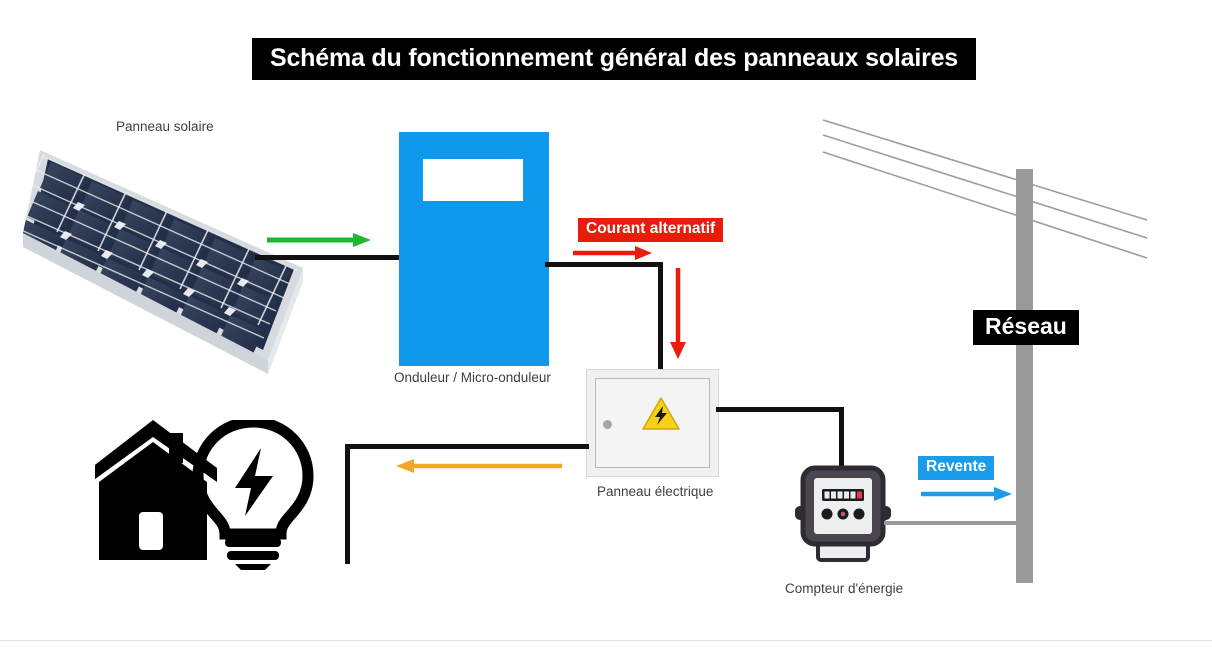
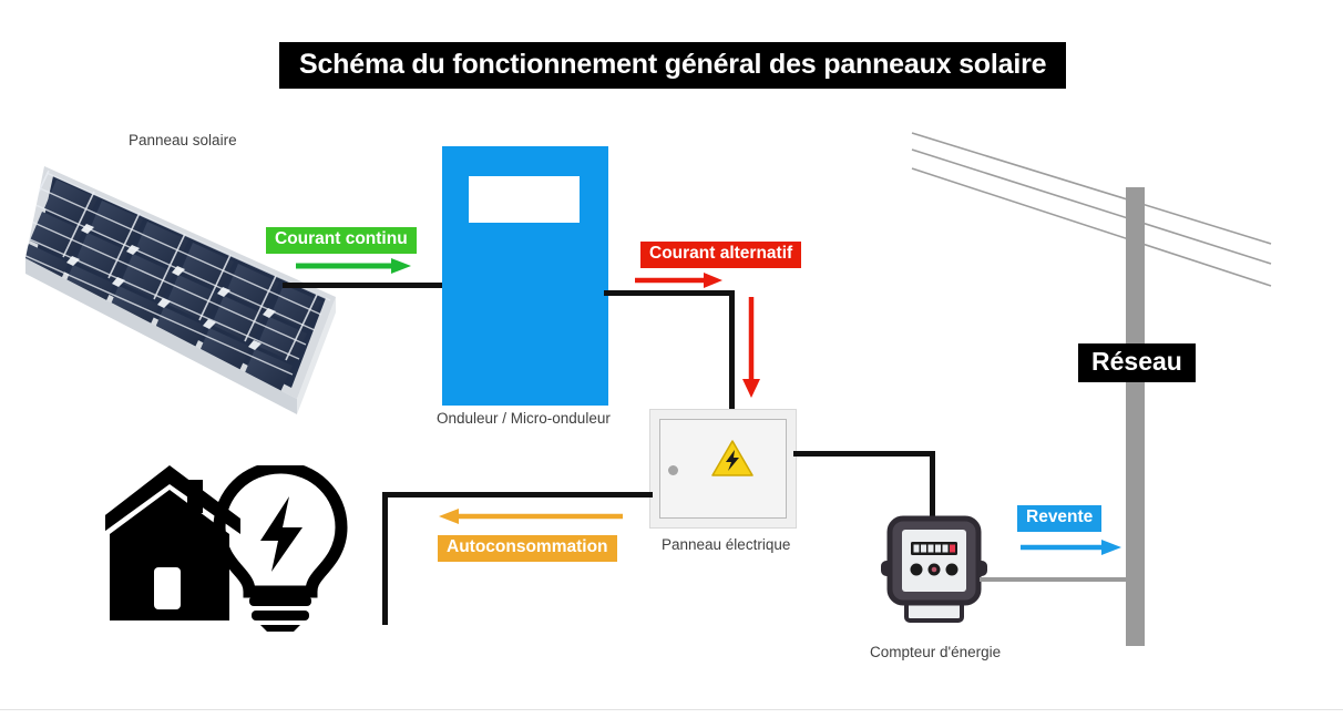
- Schéma du fonctionnement général des panneaux solaires
+ Schéma du fonctionnement général des panneaux solaire
  Panneau solaire
+ Courant continu
  Onduleur / Micro-onduleur
  Courant alternatif
  Panneau électrique
+ Autoconsommation
  Compteur d'énergie
  Revente
  Réseau
